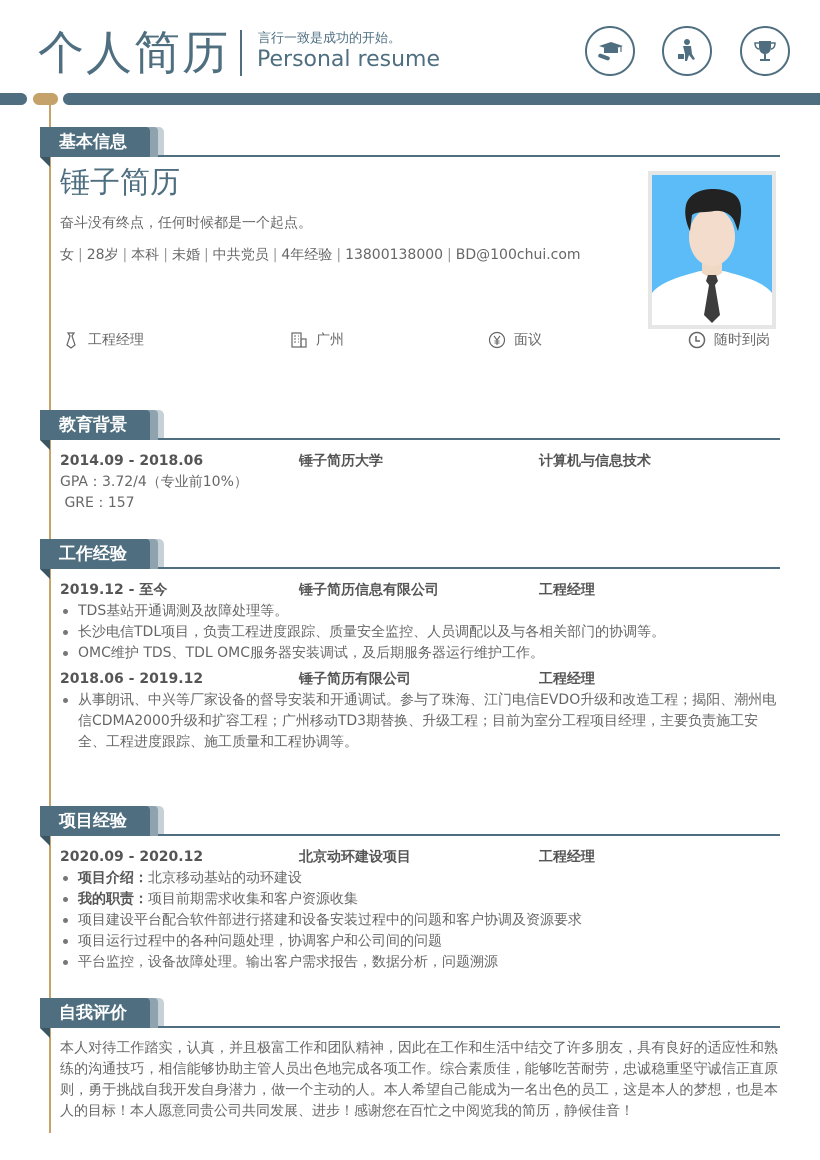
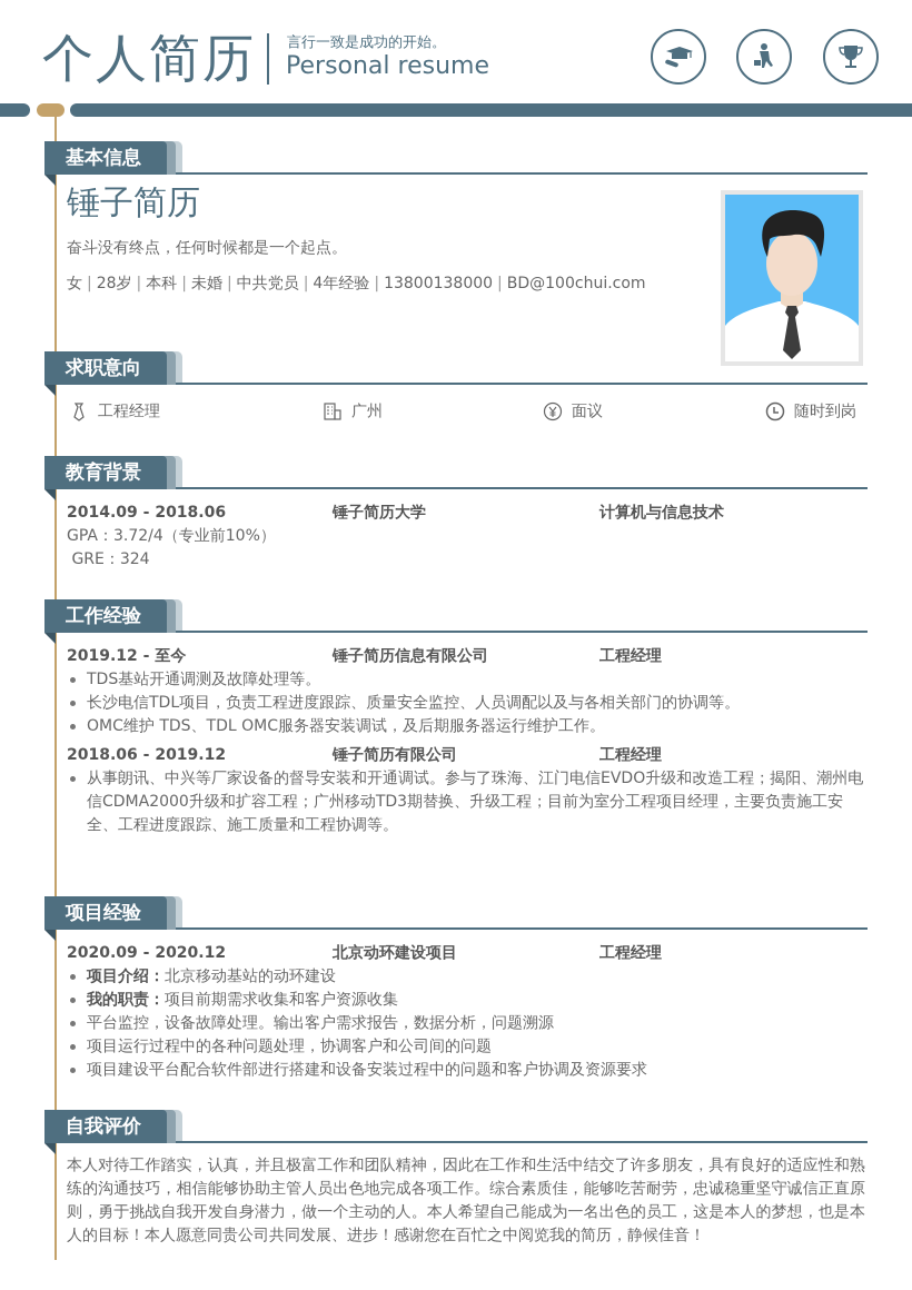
  个人简历
  言行一致是成功的开始。
  Personal resume
  基本信息
  锤子简历
  奋斗没有终点，任何时候都是一个起点。
  女
  |
  28岁
  |
  本科
  |
  未婚
  |
  中共党员
  |
  4年经验
  |
  13800138000
  |
  BD@100chui.com
+ 求职意向
  工程经理
  广州
  面议
  随时到岗
  教育背景
  2014.09 - 2018.06
  锤子简历大学
  计算机与信息技术
  GPA：3.72/4（专业前10%）
- GRE：157
+ GRE：324
  工作经验
  2019.12 - 至今
  锤子简历信息有限公司
  工程经理
  TDS基站开通调测及故障处理等。
  长沙电信TDL项目，负责工程进度跟踪、质量安全监控、人员调配以及与各相关部门的协调等。
  OMC维护 TDS、TDL OMC服务器安装调试，及后期服务器运行维护工作。
  2018.06 - 2019.12
  锤子简历有限公司
  工程经理
  从事朗讯、中兴等厂家设备的督导安装和开通调试。参与了珠海、江门电信EVDO升级和改造工程；揭阳、潮州电信CDMA2000升级和扩容工程；广州移动TD3期替换、升级工程；目前为室分工程项目经理，主要负责施工安全、工程进度跟踪、施工质量和工程协调等。
  项目经验
  2020.09 - 2020.12
  北京动环建设项目
  工程经理
  项目介绍：北京移动基站的动环建设
  我的职责：项目前期需求收集和客户资源收集
- 项目建设平台配合软件部进行搭建和设备安装过程中的问题和客户协调及资源要求
+ 平台监控，设备故障处理。输出客户需求报告，数据分析，问题溯源
  项目运行过程中的各种问题处理，协调客户和公司间的问题
- 平台监控，设备故障处理。输出客户需求报告，数据分析，问题溯源
+ 项目建设平台配合软件部进行搭建和设备安装过程中的问题和客户协调及资源要求
  自我评价
  本人对待工作踏实，认真，并且极富工作和团队精神，因此在工作和生活中结交了许多朋友，具有良好的适应性和熟练的沟通技巧，相信能够协助主管人员出色地完成各项工作。综合素质佳，能够吃苦耐劳，忠诚稳重坚守诚信正直原则，勇于挑战自我开发自身潜力，做一个主动的人。本人希望自己能成为一名出色的员工，这是本人的梦想，也是本人的目标！本人愿意同贵公司共同发展、进步！感谢您在百忙之中阅览我的简历，静候佳音！
